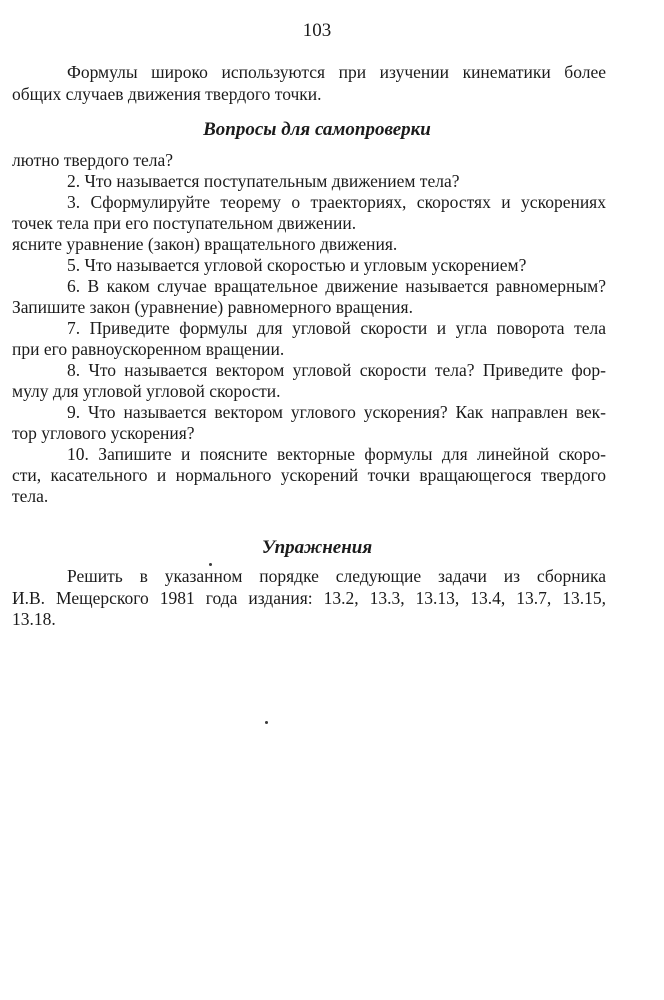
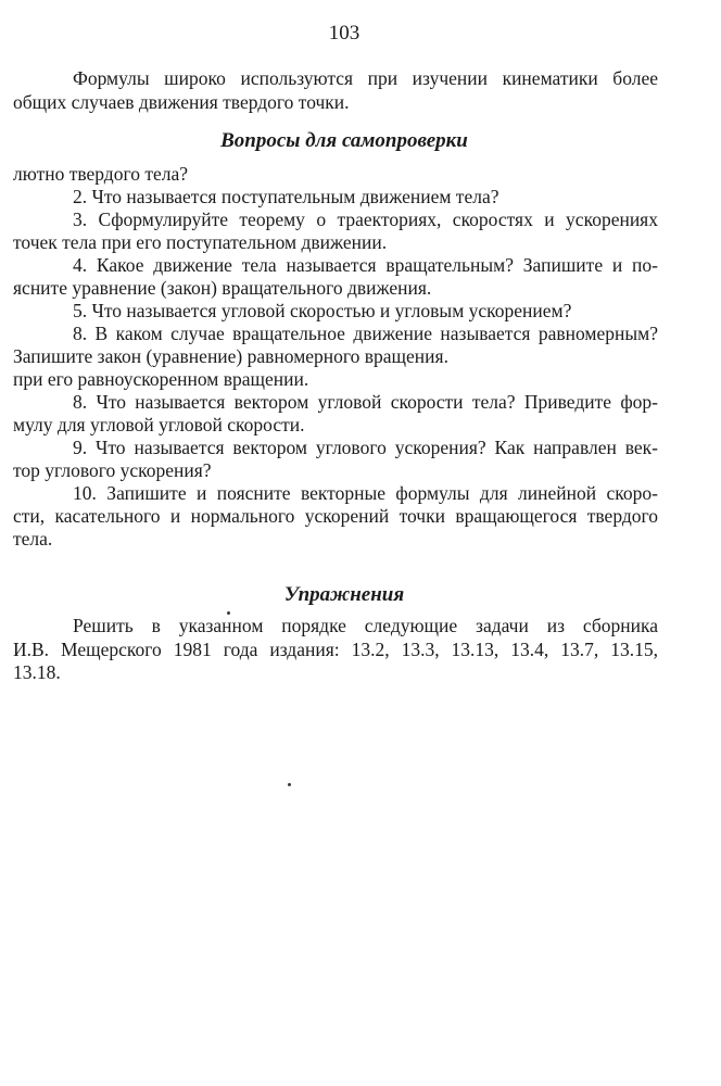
  103
  Формулы широко используются при изучении кинематики более
  общих случаев движения твердого точки.
  Вопросы для самопроверки
  лютно твердого тела?
  2. Что называется поступательным движением тела?
  3. Сформулируйте теорему о траекториях, скоростях и ускорениях
  точек тела при его поступательном движении.
+ 4. Какое движение тела называется вращательным? Запишите и по-
  ясните уравнение (закон) вращательного движения.
  5. Что называется угловой скоростью и угловым ускорением?
- 6. В каком случае вращательное движение называется равномерным?
+ 8. В каком случае вращательное движение называется равномерным?
  Запишите закон (уравнение) равномерного вращения.
- 7. Приведите формулы для угловой скорости и угла поворота тела
  при его равноускоренном вращении.
  8. Что называется вектором угловой скорости тела? Приведите фор-
  мулу для угловой угловой скорости.
  9. Что называется вектором углового ускорения? Как направлен век-
  тор углового ускорения?
  10. Запишите и поясните векторные формулы для линейной скоро-
  сти, касательного и нормального ускорений точки вращающегося твердого
  тела.
  Упражнения
  Решить в указанном порядке следующие задачи из сборника
  И.В. Мещерского 1981 года издания: 13.2, 13.3, 13.13, 13.4, 13.7, 13.15,
  13.18.
